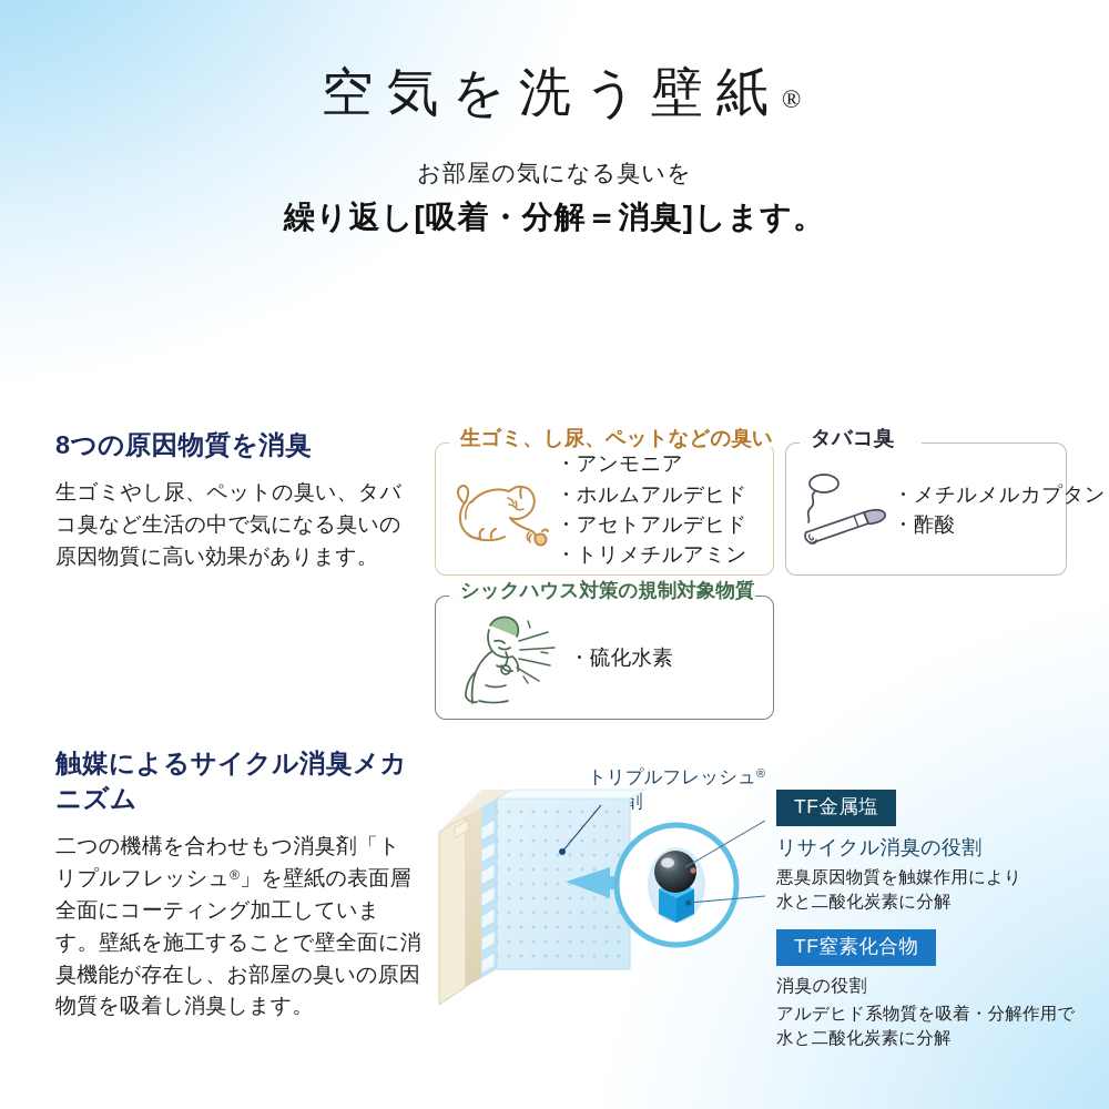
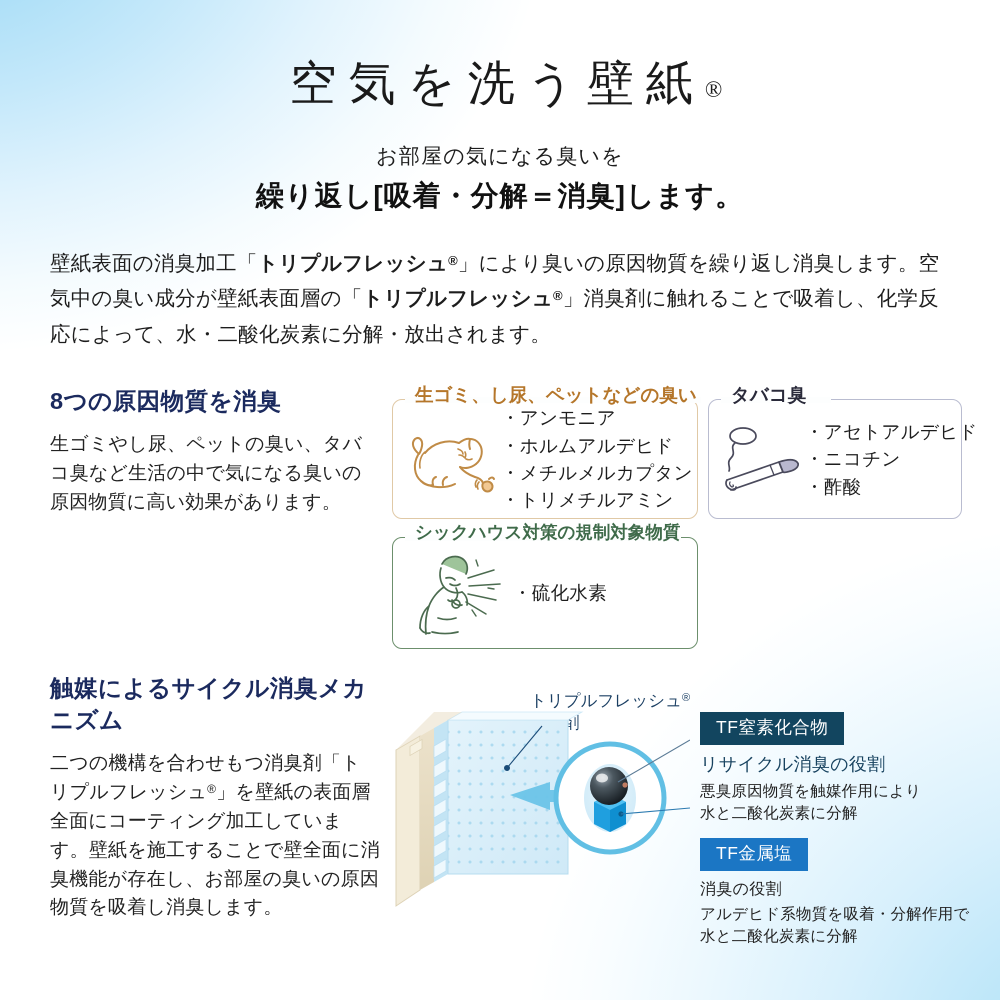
  空気を洗う壁紙®
  お部屋の気になる臭いを
  繰り返し[吸着・分解＝消臭]します。
+ 壁紙表面の消臭加工「トリプルフレッシュ®」により臭いの原因物質を繰り返し消臭します。空気中の臭い成分が壁紙表面層の「トリプルフレッシュ®」消臭剤に触れることで吸着し、化学反応によって、水・二酸化炭素に分解・放出されます。
  8つの原因物質を消臭
  生ゴミやし尿、ペットの臭い、タバコ臭など生活の中で気になる臭いの原因物質に高い効果があります。
  生ゴミ、し尿、ペットなどの臭い
  ・アンモニア
  ・ホルムアルデヒド
- ・アセトアルデヒド
+ ・メチルメルカプタン
  ・トリメチルアミン
  タバコ臭
- ・メチルメルカプタン
+ ・アセトアルデヒド
+ ・ニコチン
  ・酢酸
  シックハウス対策の規制対象物質
  ・硫化水素
  触媒によるサイクル消臭メカニズム
  二つの機構を合わせもつ消臭剤「トリプルフレッシュ®」を壁紙の表面層全面にコーティング加工しています。壁紙を施工することで壁全面に消臭機能が存在し、お部屋の臭いの原因物質を吸着し消臭します。
  トリプルフレッシュ®
- TF金属塩
+ TF窒素化合物
  リサイクル消臭の役割
  悪臭原因物質を触媒作用により
  水と二酸化炭素に分解
- TF窒素化合物
+ TF金属塩
  消臭の役割
  アルデヒド系物質を吸着・分解作用で
  水と二酸化炭素に分解
